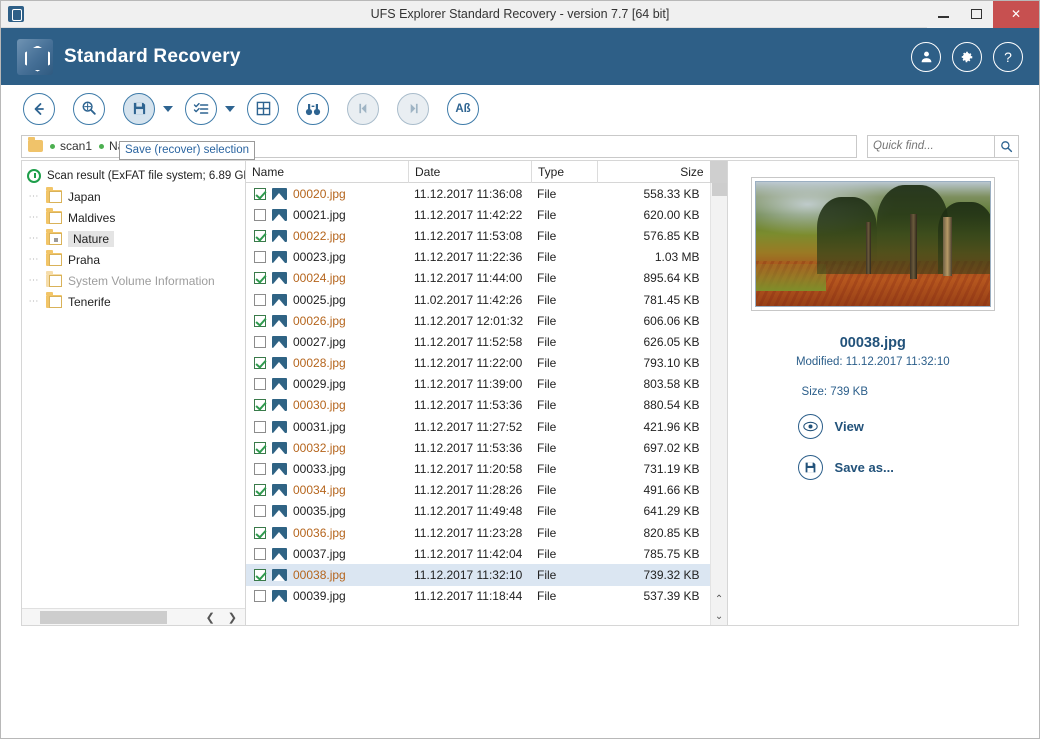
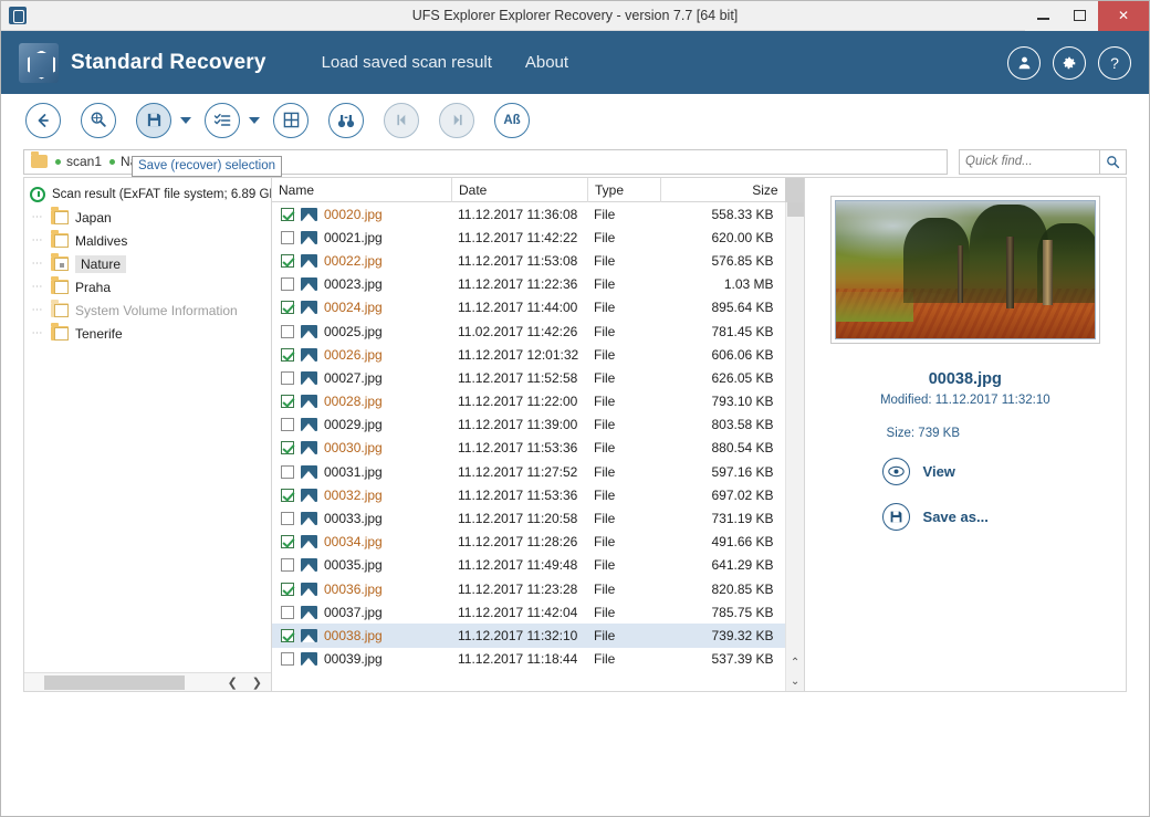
- UFS Explorer Standard Recovery - version 7.7 [64 bit]
+ UFS Explorer Explorer Recovery - version 7.7 [64 bit]
  ✕
  Standard Recovery
+ Load saved scan result
+ About
  ?
  Aß
  scan1
  Quick find...
  Save (recover) selection
  Scan result (ExFAT file system; 6.89 G
  ⋯
  Japan
  ⋯
  Maldives
  ⋯
  Nature
  ⋯
  Praha
  ⋯
  System Volume Information
  ⋯
  Tenerife
  ❮
  ❯
  Name
  Date
  Type
  Size
  00020.jpg
  11.12.2017 11:36:08
  File
  558.33 KB
  00021.jpg
  11.12.2017 11:42:22
  File
  620.00 KB
  00022.jpg
  11.12.2017 11:53:08
  File
  576.85 KB
  00023.jpg
  11.12.2017 11:22:36
  File
  1.03 MB
  00024.jpg
  11.12.2017 11:44:00
  File
  895.64 KB
  00025.jpg
  11.02.2017 11:42:26
  File
  781.45 KB
  00026.jpg
  11.12.2017 12:01:32
  File
  606.06 KB
  00027.jpg
  11.12.2017 11:52:58
  File
  626.05 KB
  00028.jpg
  11.12.2017 11:22:00
  File
  793.10 KB
  00029.jpg
  11.12.2017 11:39:00
  File
  803.58 KB
  00030.jpg
  11.12.2017 11:53:36
  File
  880.54 KB
  00031.jpg
  11.12.2017 11:27:52
  File
- 421.96 KB
+ 597.16 KB
  00032.jpg
  11.12.2017 11:53:36
  File
  697.02 KB
  00033.jpg
  11.12.2017 11:20:58
  File
  731.19 KB
  00034.jpg
  11.12.2017 11:28:26
  File
  491.66 KB
  00035.jpg
  11.12.2017 11:49:48
  File
  641.29 KB
  00036.jpg
  11.12.2017 11:23:28
  File
  820.85 KB
  00037.jpg
  11.12.2017 11:42:04
  File
  785.75 KB
  00038.jpg
  11.12.2017 11:32:10
  File
  739.32 KB
  00039.jpg
  11.12.2017 11:18:44
  File
  537.39 KB
  ⌃
  ⌄
  00038.jpg
  Modified: 11.12.2017 11:32:10
  Size: 739 KB
  View
  Save as...
